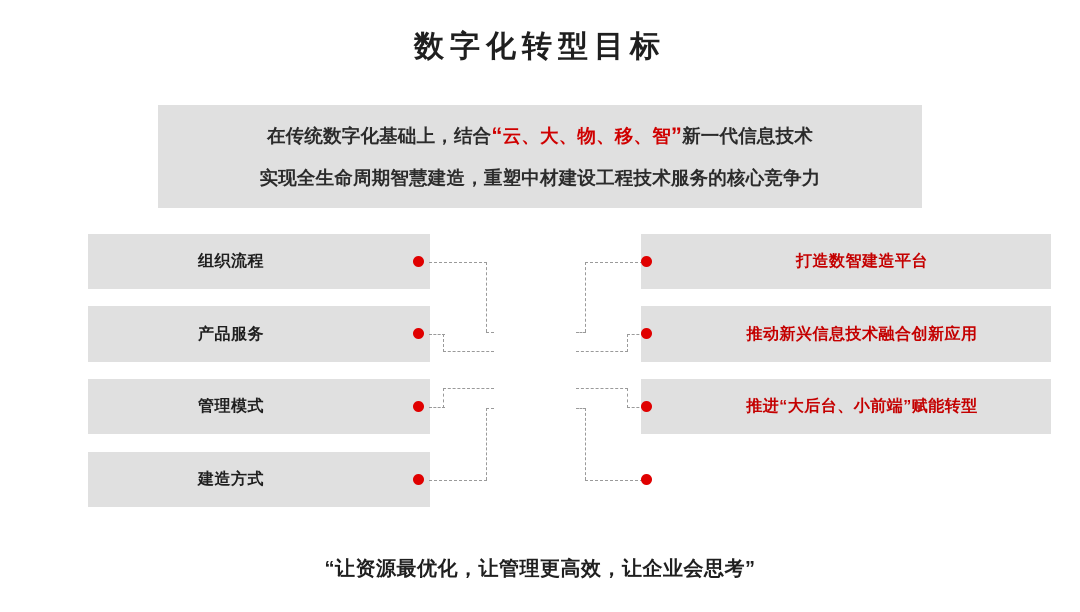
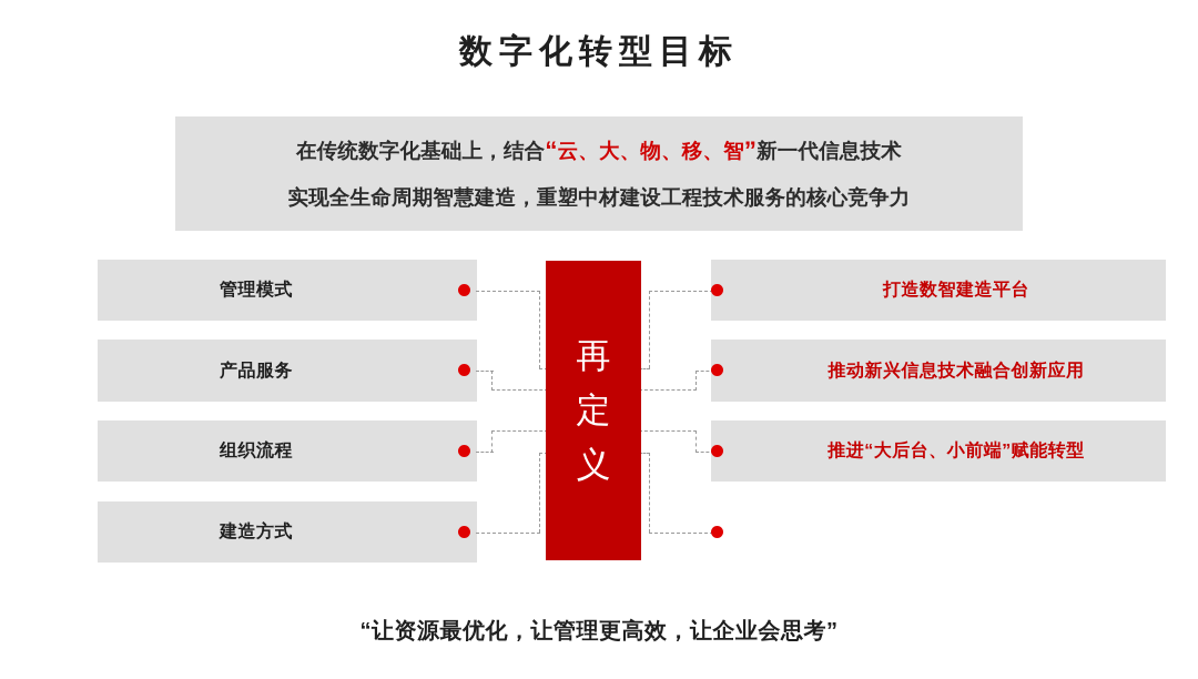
  数字化转型目标
  在传统数字化基础上，结合“云、大、物、移、智”新一代信息技术
  实现全生命周期智慧建造，重塑中材建设工程技术服务的核心竞争力
- 组织流程
+ 管理模式
  产品服务
- 管理模式
+ 组织流程
  建造方式
  打造数智建造平台
  推动新兴信息技术融合创新应用
  推进“大后台、小前端”赋能转型
+ 再
+ 定
+ 义
  “让资源最优化，让管理更高效，让企业会思考”
